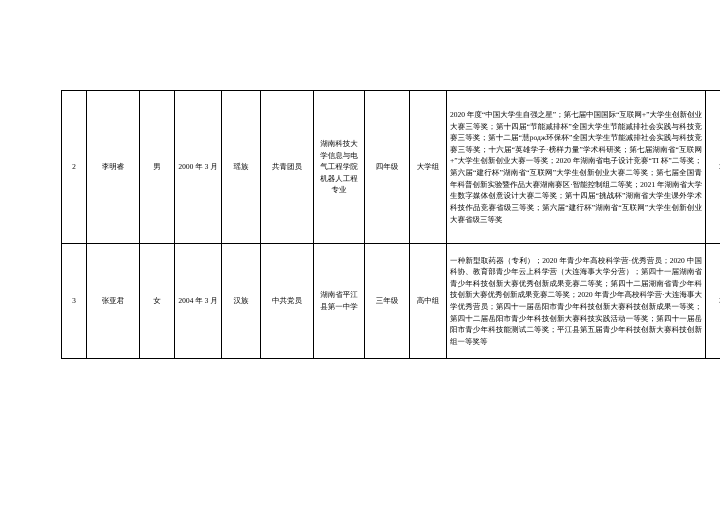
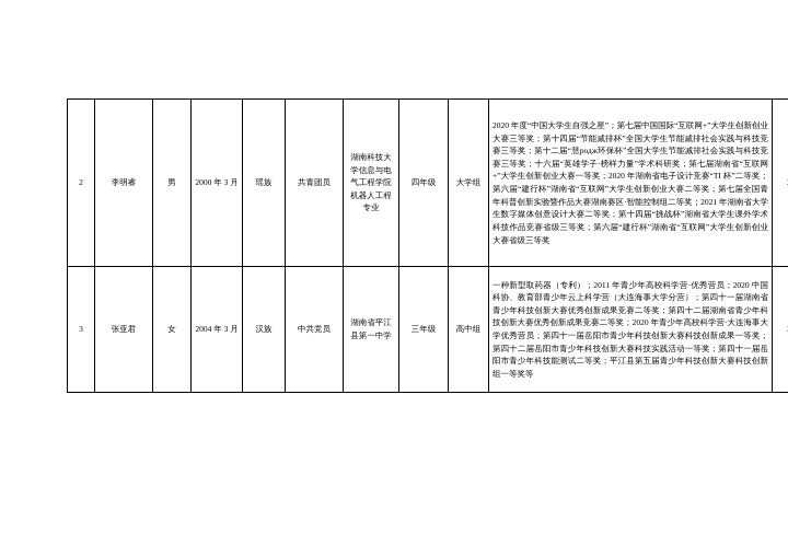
  2	李明睿	男	2000 年 3 月	瑶族	共青团员	湖南科技大学信息与电气工程学院机器人工程专业	四年级	大学组	2020 年度“中国大学生自强之星”；第七届中国国际“互联网+”大学生创新创业大赛三等奖；第十四届“节能减排杯”全国大学生节能减排社会实践与科技竞赛三等奖；第十二届“慧родж环保杯”全国大学生节能减排社会实践与科技竞赛三等奖；十六届“英雄学子·榜样力量”学术科研奖；第七届湖南省“互联网+”大学生创新创业大赛一等奖；2020 年湖南省电子设计竞赛“TI 杯”二等奖；第六届“建行杯”湖南省“互联网”大学生创新创业大赛二等奖；第七届全国青年科普创新实验暨作品大赛湖南赛区·智能控制组二等奖；2021 年湖南省大学生数字媒体创意设计大赛二等奖；第十四届“挑战杯”湖南省大学生课外学术科技作品竞赛省级三等奖；第六届“建行杯”湖南省“互联网”大学生创新创业大赛省级三等奖
- 3	张亚君	女	2004 年 3 月	汉族	中共党员	湖南省平江县第一中学	三年级	高中组	一种新型取药器（专利）；2020 年青少年高校科学营·优秀营员；2020 中国科协、教育部青少年云上科学营（大连海事大学分营）；第四十一届湖南省青少年科技创新大赛优秀创新成果竞赛二等奖；第四十二届湖南省青少年科技创新大赛优秀创新成果竞赛二等奖；2020 年青少年高校科学营·大连海事大学优秀营员；第四十一届岳阳市青少年科技创新大赛科技创新成果一等奖；第四十二届岳阳市青少年科技创新大赛科技实践活动一等奖；第四十一届岳阳市青少年科技能测试二等奖；平江县第五届青少年科技创新大赛科技创新组一等奖等
+ 3	张亚君	女	2004 年 3 月	汉族	中共党员	湖南省平江县第一中学	三年级	高中组	一种新型取药器（专利）；2011 年青少年高校科学营·优秀营员；2020 中国科协、教育部青少年云上科学营（大连海事大学分营）；第四十一届湖南省青少年科技创新大赛优秀创新成果竞赛二等奖；第四十二届湖南省青少年科技创新大赛优秀创新成果竞赛二等奖；2020 年青少年高校科学营·大连海事大学优秀营员；第四十一届岳阳市青少年科技创新大赛科技创新成果一等奖；第四十二届岳阳市青少年科技创新大赛科技实践活动一等奖；第四十一届岳阳市青少年科技能测试二等奖；平江县第五届青少年科技创新大赛科技创新组一等奖等
